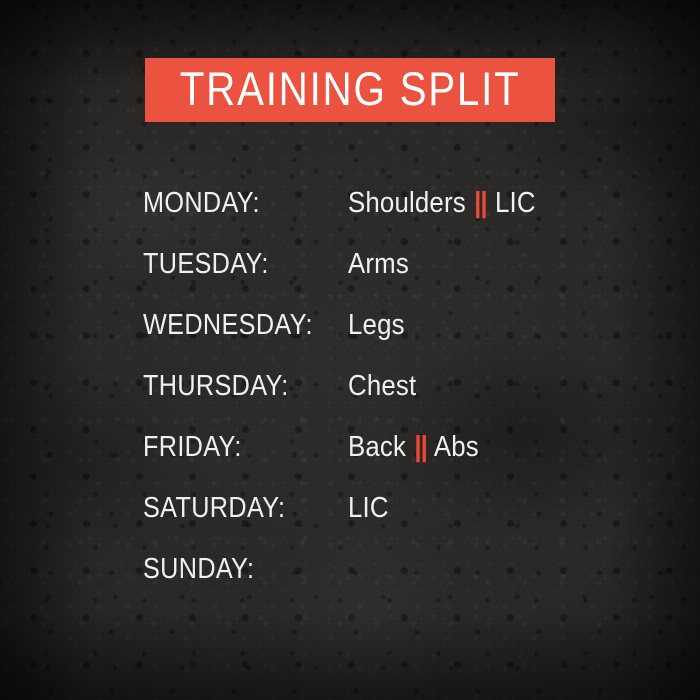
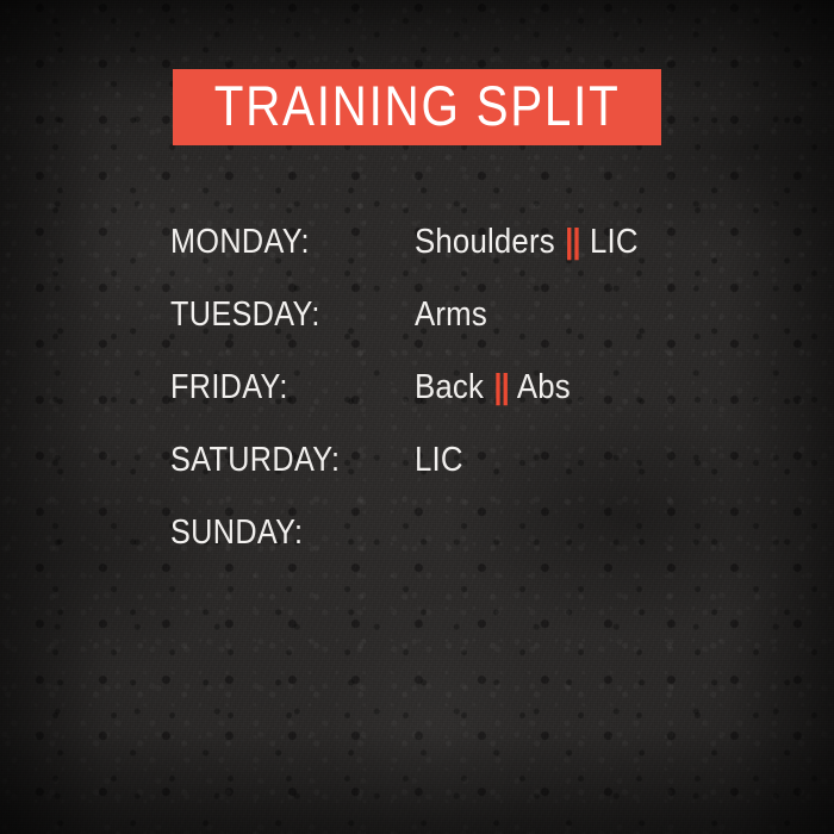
  TRAINING SPLIT
  MONDAY:
  Shoulders || LIC
  TUESDAY:
  Arms
- WEDNESDAY:
- Legs
- THURSDAY:
- Chest
  FRIDAY:
  Back || Abs
  SATURDAY:
  LIC
  SUNDAY:
